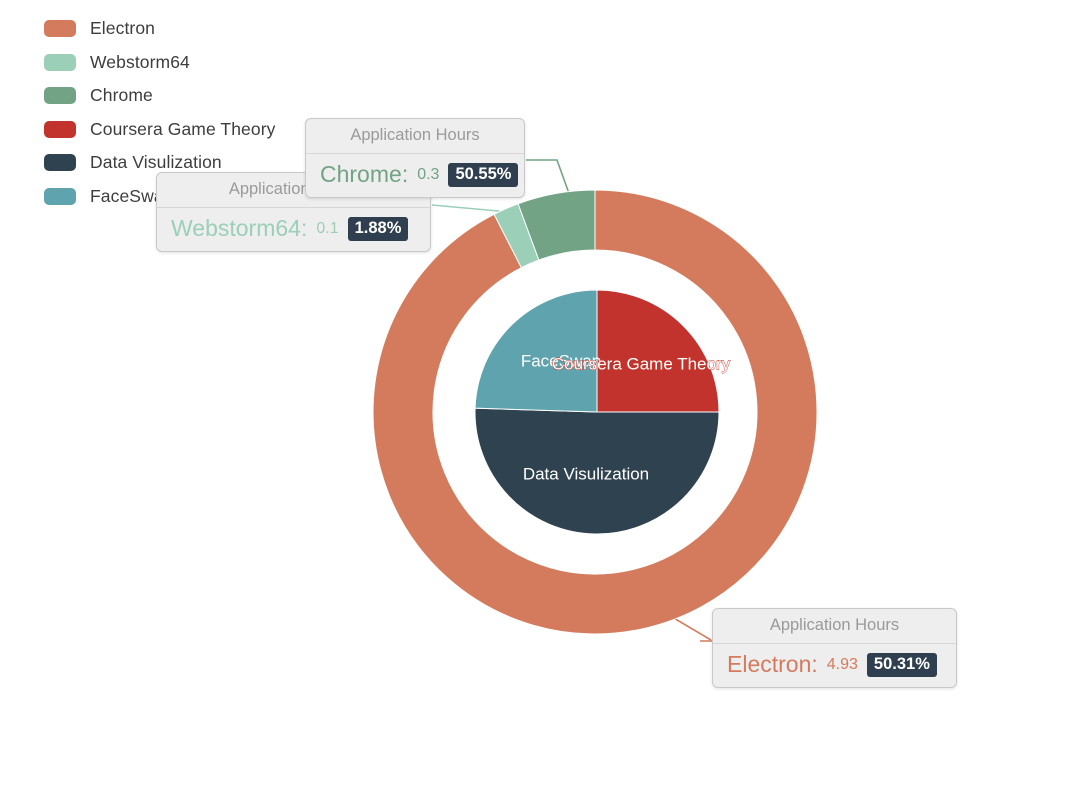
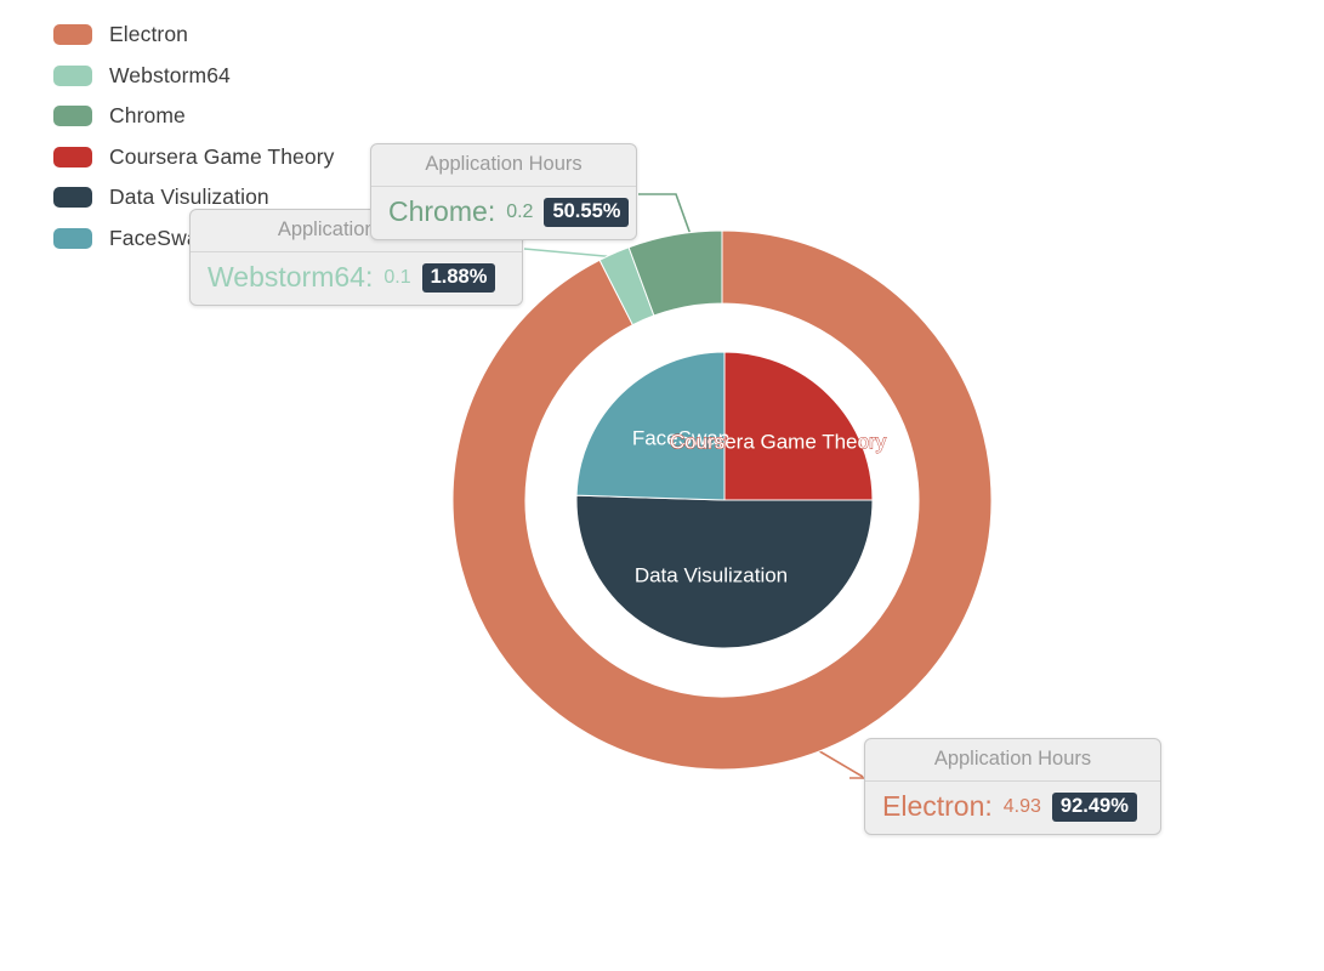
  Electron
  Webstorm64
  Chrome
  Coursera Game Theory
  Data Visulization
  FaceSw
  FaceSwap
  Coursera Game Theory
  Data Visulization
  Webstorm64
  :
  0.1
  1.88%
  Application Hours
  Chrome
  :
- 0.3
+ 0.2
  50.55%
  Application Hours
  Electron
  :
  4.93
- 50.31%
+ 92.49%
